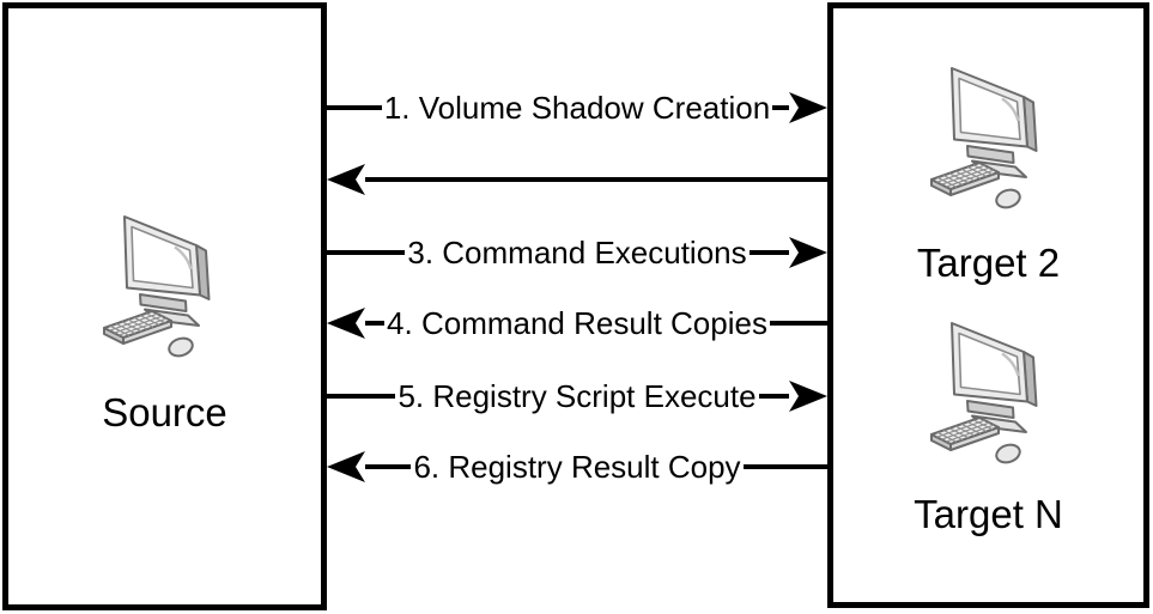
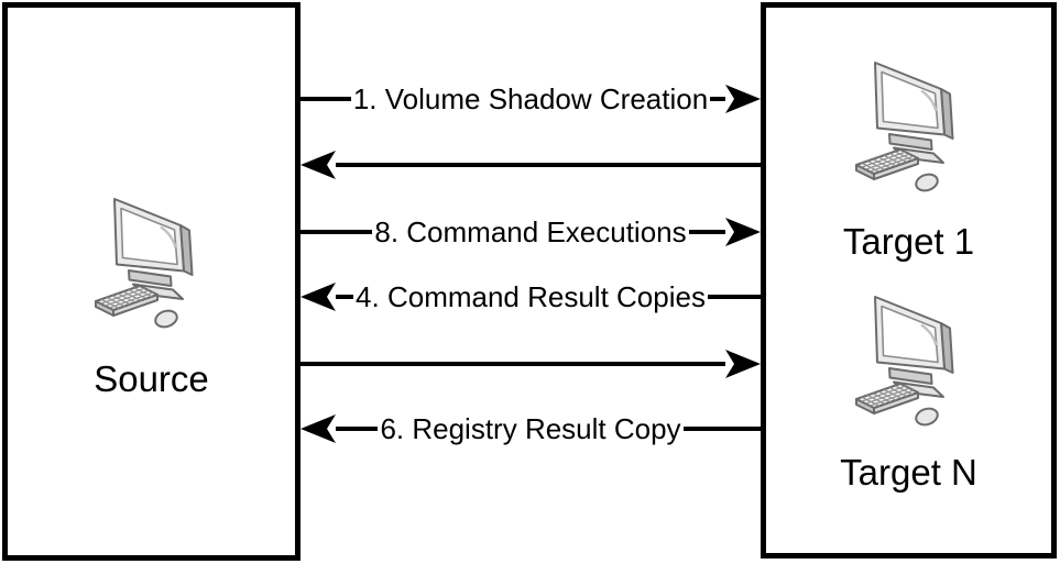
  Source
- Target 2
+ Target 1
  Target N
  1. Volume Shadow Creation
- 3. Command Executions
+ 8. Command Executions
  4. Command Result Copies
- 5. Registry Script Execute
  6. Registry Result Copy
